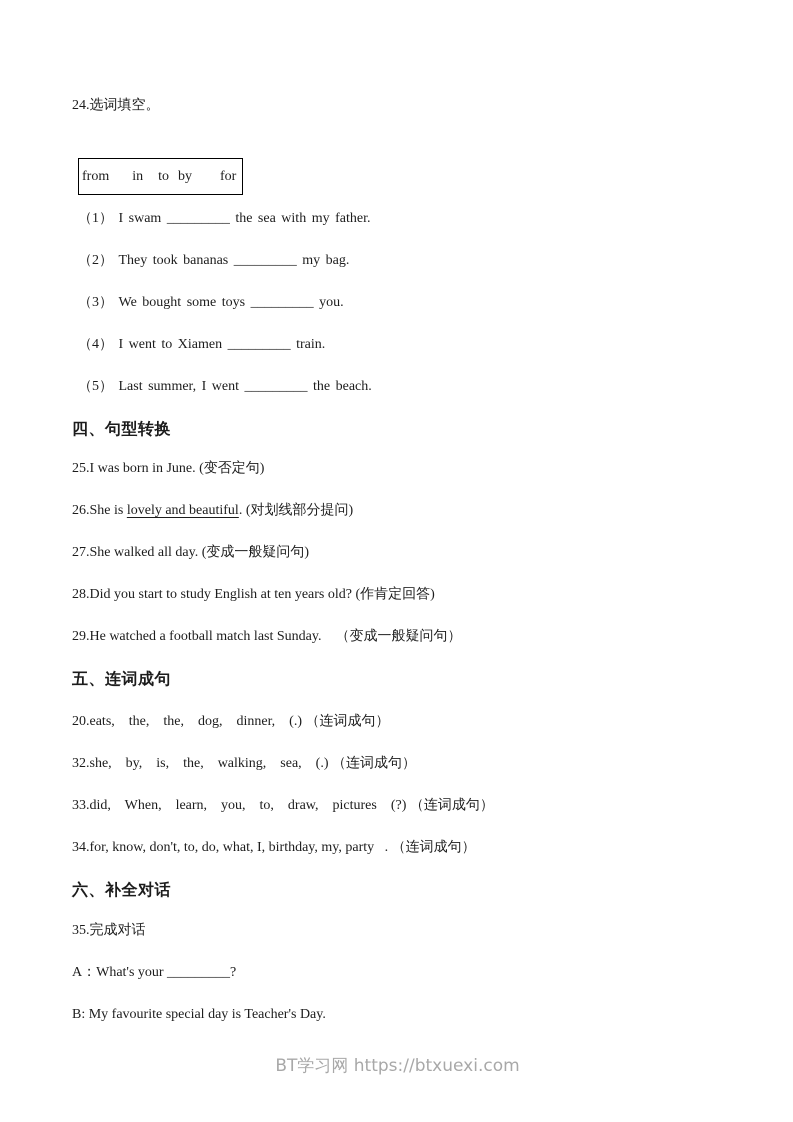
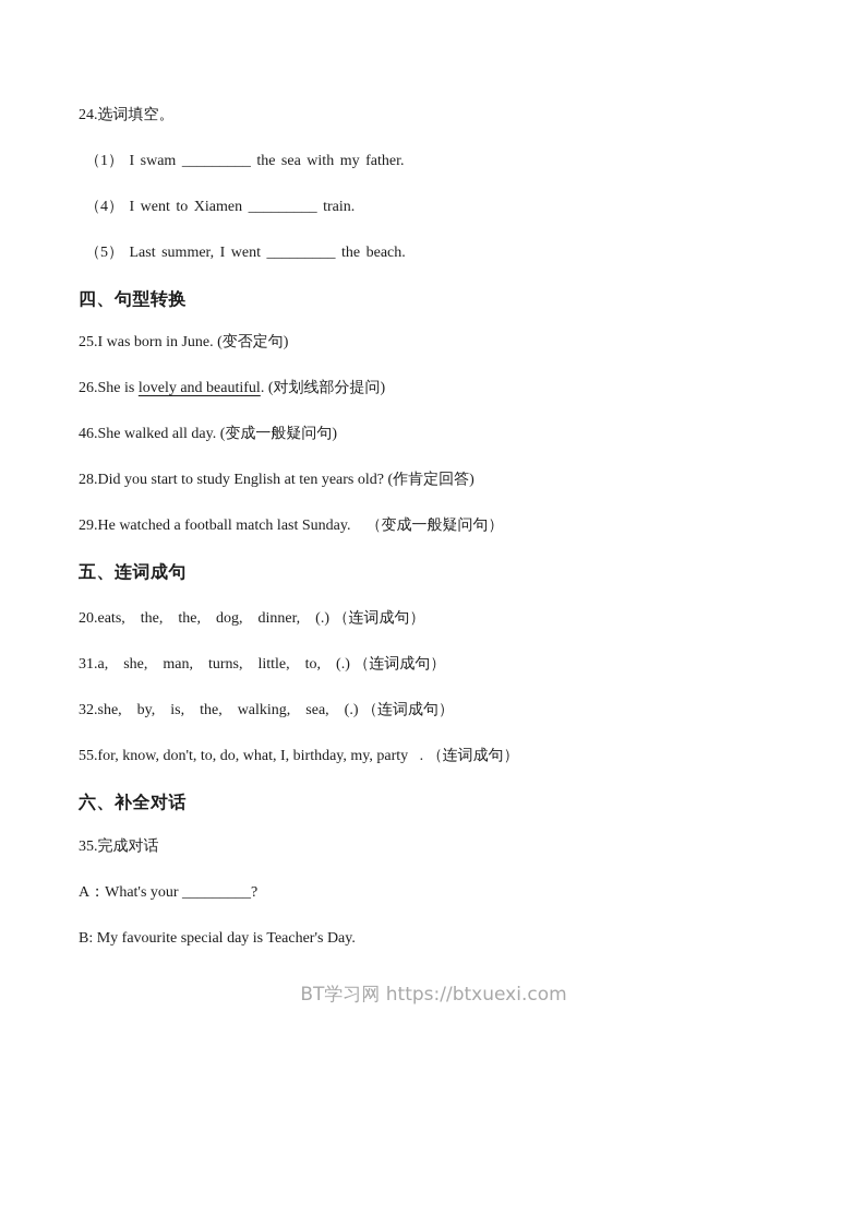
  24.选词填空。
- from in to by for
  （1） I swam _________ the sea with my father.
- （2） They took bananas _________ my bag.
- （3） We bought some toys _________ you.
  （4） I went to Xiamen _________ train.
  （5） Last summer, I went _________ the beach.
  四、句型转换
  25.I was born in June. (变否定句)
  26.She is lovely and beautiful. (对划线部分提问)
- 27.She walked all day. (变成一般疑问句)
+ 46.She walked all day. (变成一般疑问句)
  28.Did you start to study English at ten years old? (作肯定回答)
  29.He watched a football match last Sunday. （变成一般疑问句）
  五、连词成句
  20.eats, the, the, dog, dinner, (.) （连词成句）
+ 31.a, she, man, turns, little, to, (.) （连词成句）
  32.she, by, is, the, walking, sea, (.) （连词成句）
- 33.did, When, learn, you, to, draw, pictures (?) （连词成句）
- 34.for, know, don't, to, do, what, I, birthday, my, party . （连词成句）
+ 55.for, know, don't, to, do, what, I, birthday, my, party . （连词成句）
  六、补全对话
  35.完成对话
  A：What's your _________?
  B: My favourite special day is Teacher's Day.
  BT学习网 https://btxuexi.com
